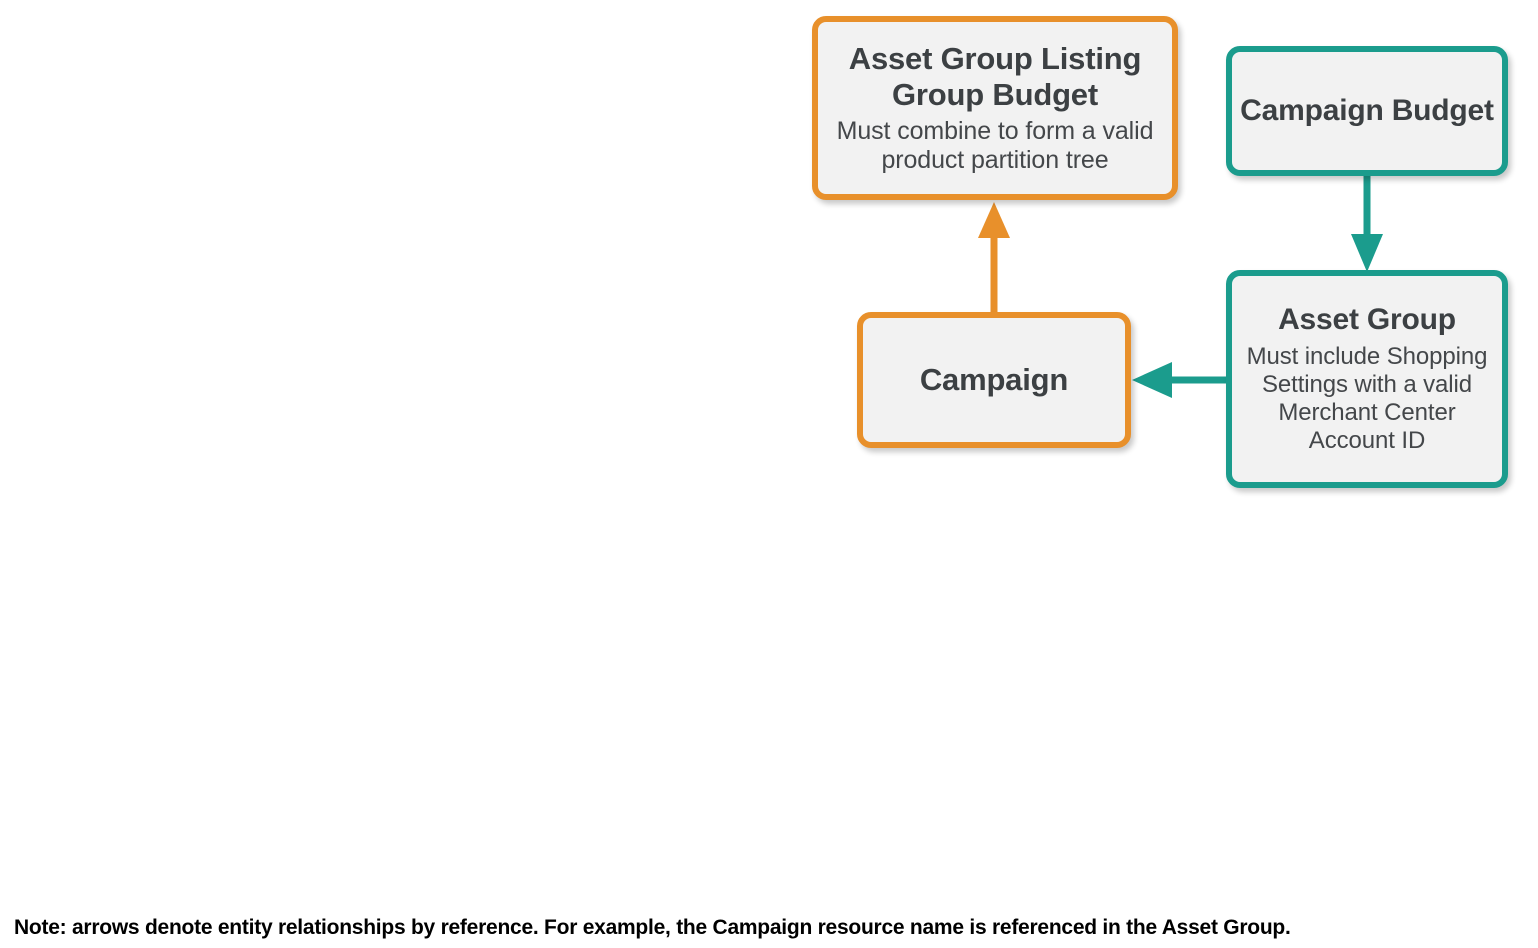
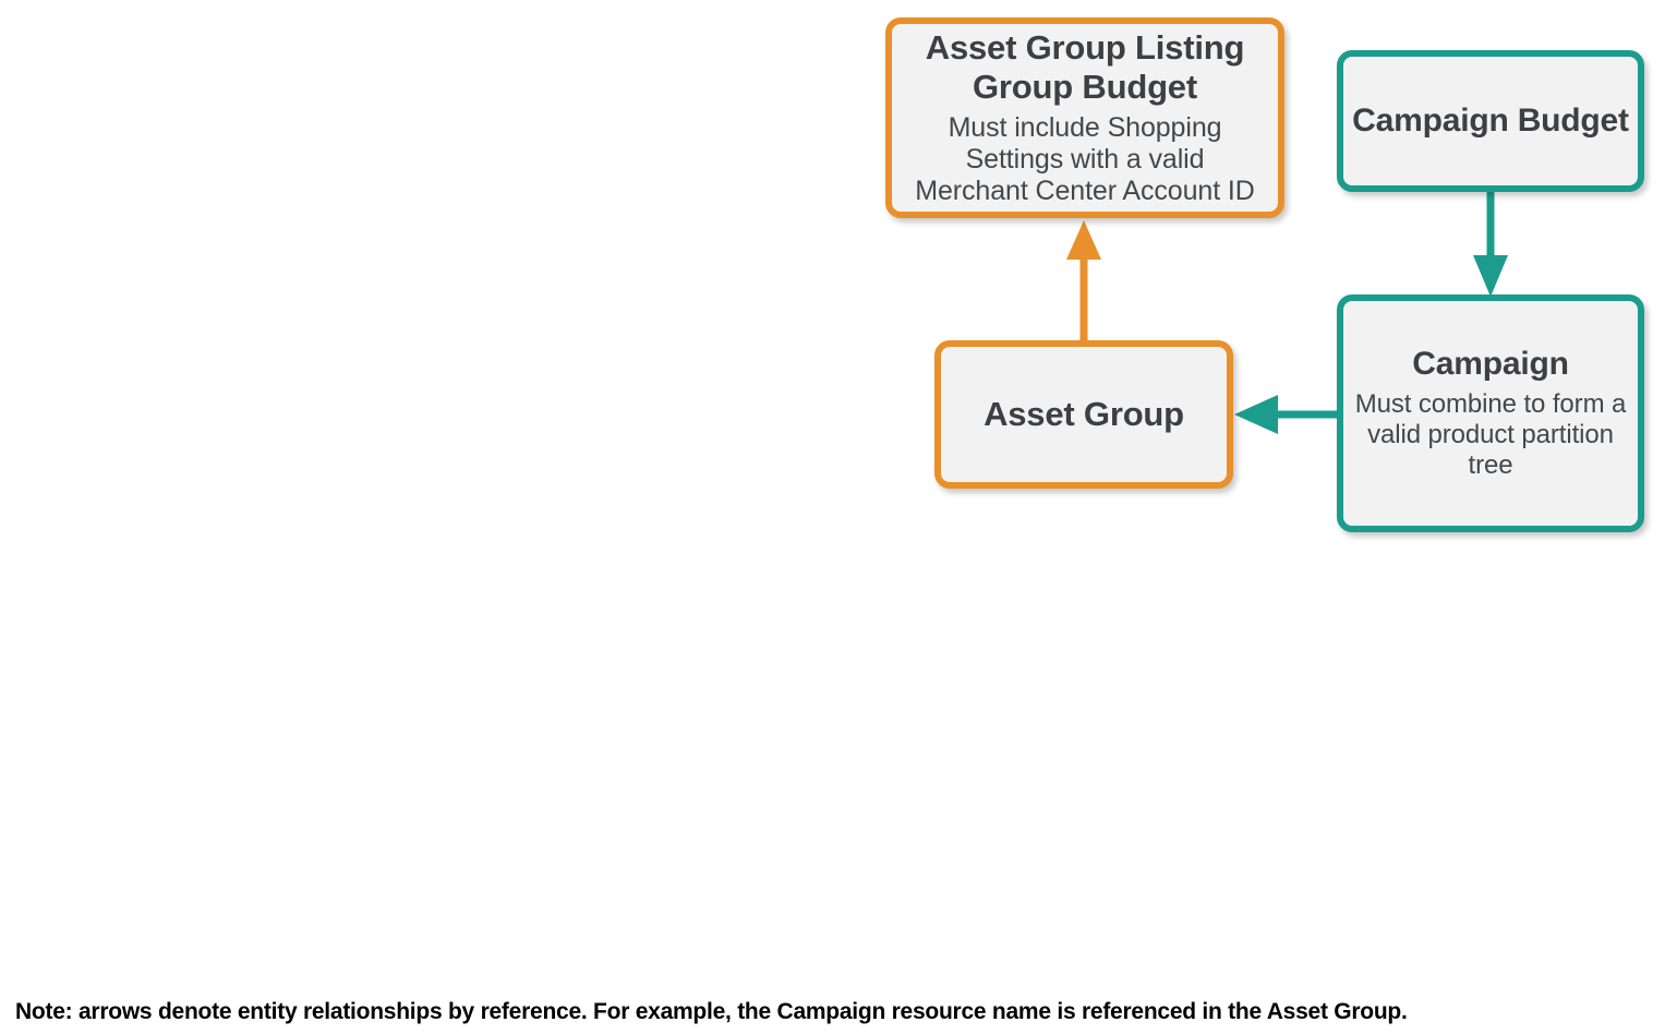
  Asset Group Listing Group Budget
- Must combine to form a valid product partition tree
+ Must include Shopping Settings with a valid Merchant Center Account ID
- Campaign
+ Asset Group
  Campaign Budget
- Asset Group
+ Campaign
- Must include Shopping Settings with a valid Merchant Center Account ID
+ Must combine to form a valid product partition tree
  Note: arrows denote entity relationships by reference. For example, the Campaign resource name is referenced in the Asset Group.
